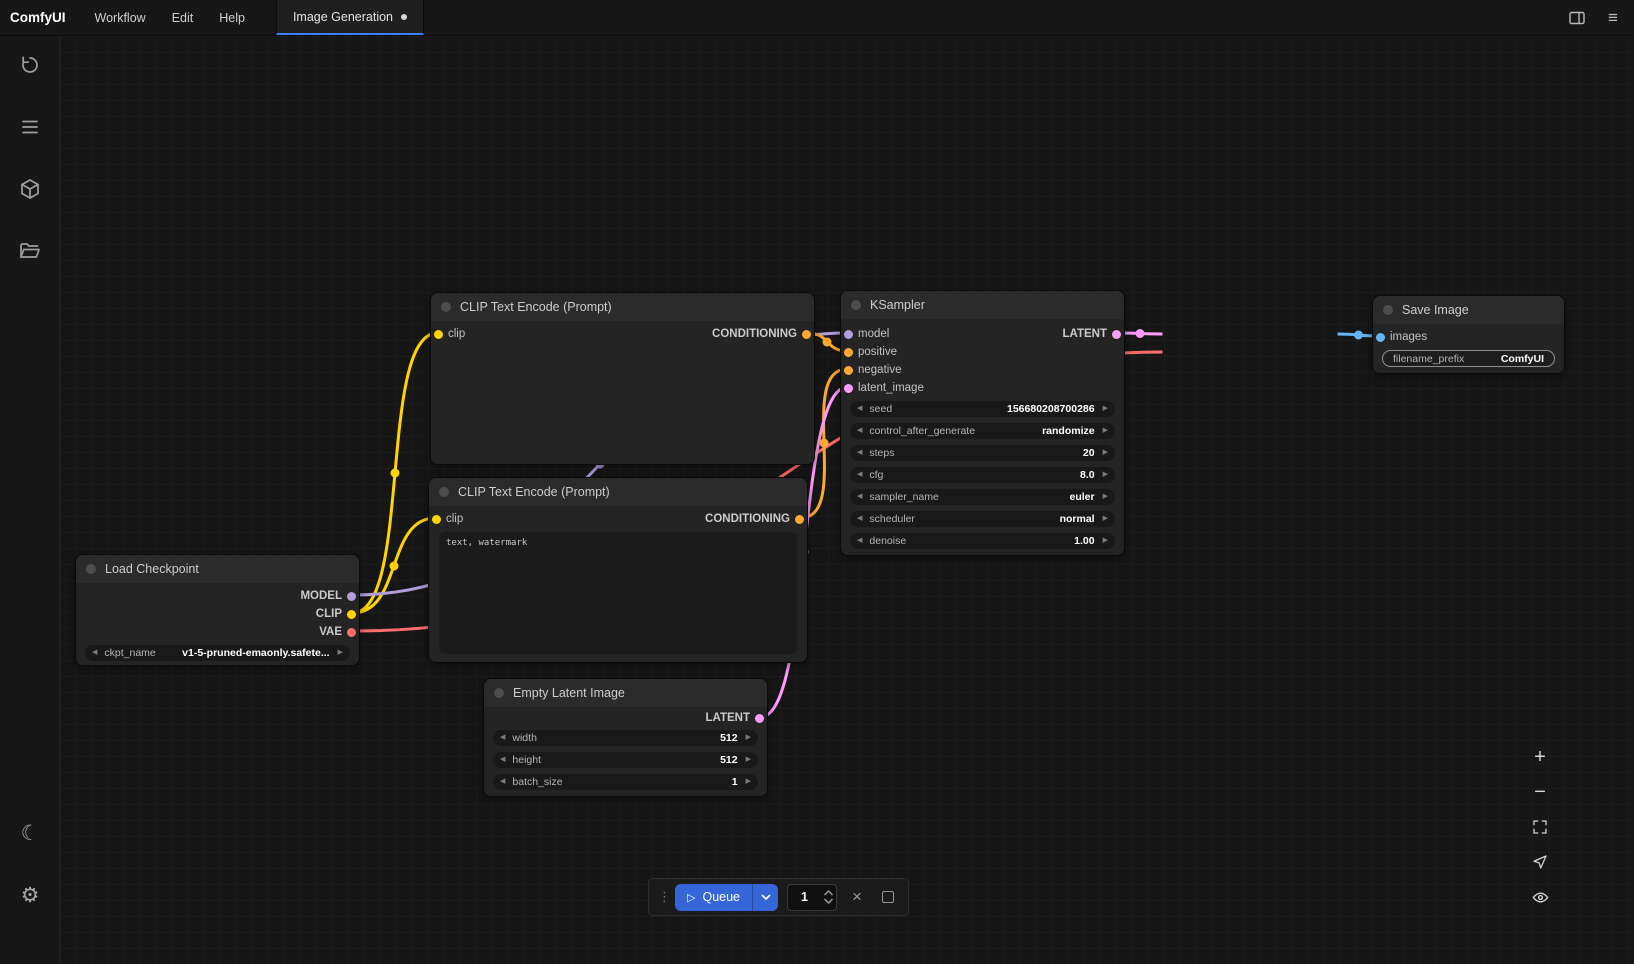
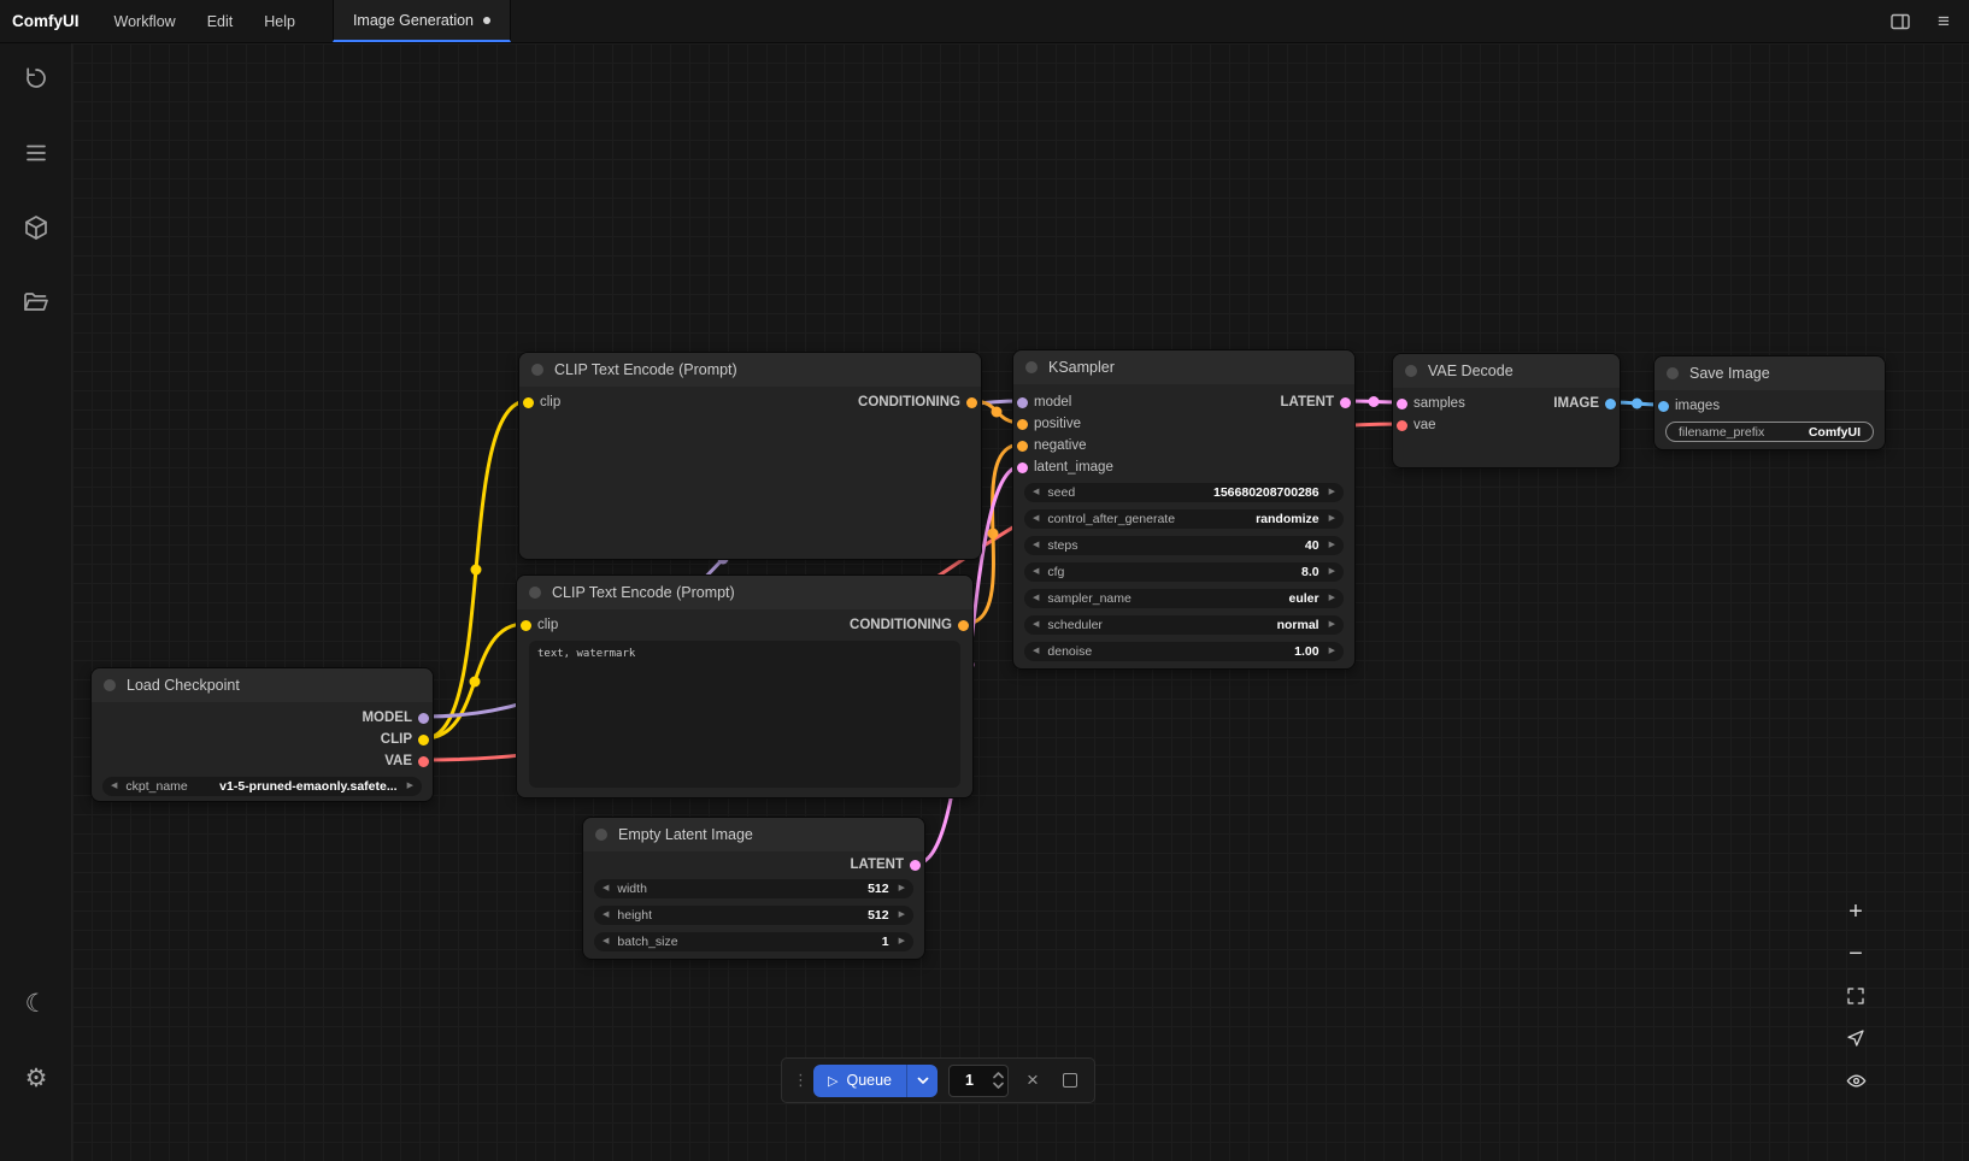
  ComfyUI
  Workflow
  Edit
  Help
  Image Generation
  ≡
  ☾
  ⚙
  Load Checkpoint
  MODEL
  CLIP
  VAE
  ckpt_name
  v1-5-pruned-emaonly.safete...
  CLIP Text Encode (Prompt)
  clip
  CONDITIONING
  CLIP Text Encode (Prompt)
  clip
  CONDITIONING
  text, watermark
  Empty Latent Image
  LATENT
  width
  512
  height
  512
  batch_size
  1
  KSampler
  model
  LATENT
  positive
  negative
  latent_image
  seed
  156680208700286
  control_after_generate
  randomize
  steps
- 20
+ 40
  cfg
  8.0
  sampler_name
  euler
  scheduler
  normal
  denoise
  1.00
+ VAE Decode
+ samples
+ IMAGE
+ vae
  Save Image
  images
  filename_prefix
  ComfyUI
  ⋮
  ▷
  Queue
  1
  ×
  +
  −
